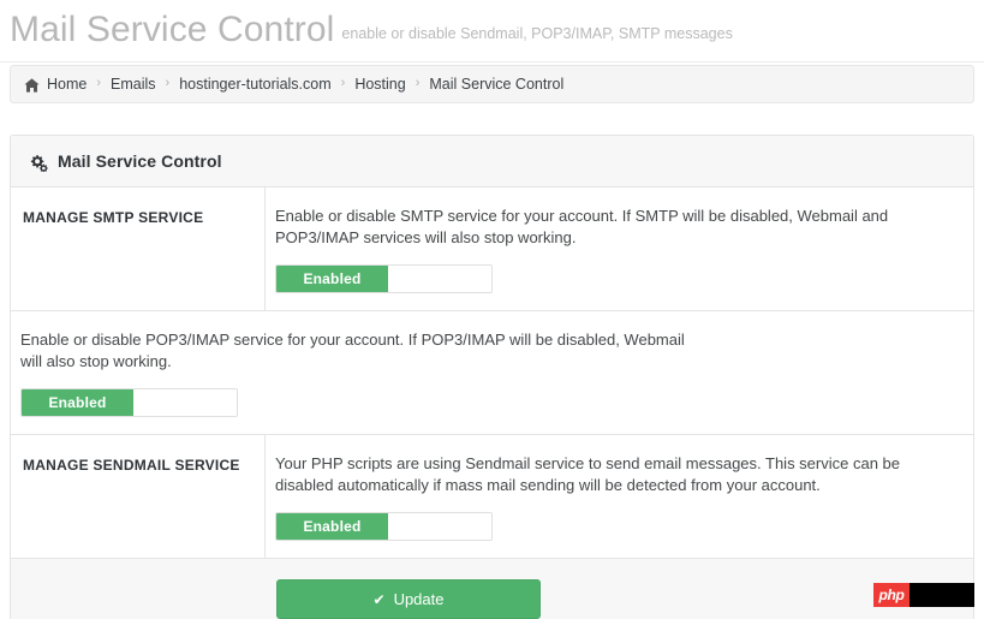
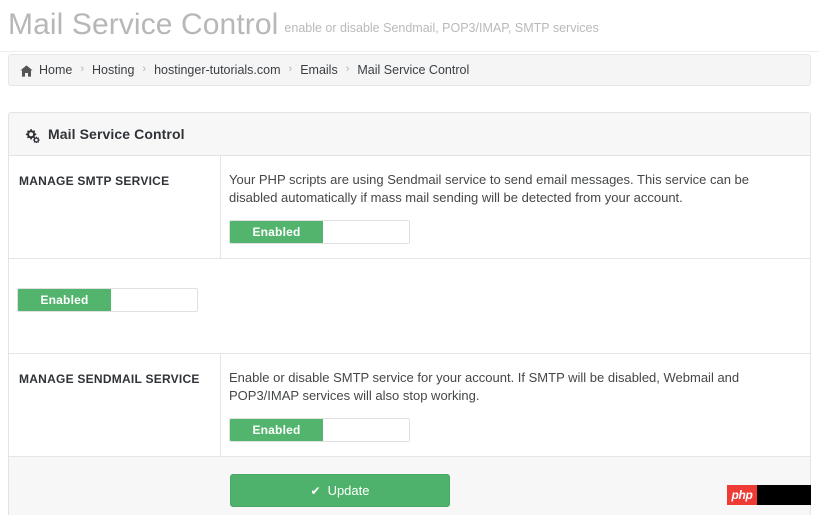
- Mail Service Control enable or disable Sendmail, POP3/IMAP, SMTP messages
+ Mail Service Control enable or disable Sendmail, POP3/IMAP, SMTP services
  Home
  ›
- Emails
+ Hosting
  ›
  hostinger-tutorials.com
  ›
- Hosting
+ Emails
  ›
  Mail Service Control
  Mail Service Control
  MANAGE SMTP SERVICE
- Enable or disable SMTP service for your account. If SMTP will be disabled, Webmail and POP3/IMAP services will also stop working.
+ Your PHP scripts are using Sendmail service to send email messages. This service can be disabled automatically if mass mail sending will be detected from your account.
  Enabled
- Enable or disable POP3/IMAP service for your account. If POP3/IMAP will be disabled, Webmail will also stop working.
  Enabled
  MANAGE SENDMAIL SERVICE
- Your PHP scripts are using Sendmail service to send email messages. This service can be disabled automatically if mass mail sending will be detected from your account.
+ Enable or disable SMTP service for your account. If SMTP will be disabled, Webmail and POP3/IMAP services will also stop working.
  Enabled
  ✔
  Update
  php
